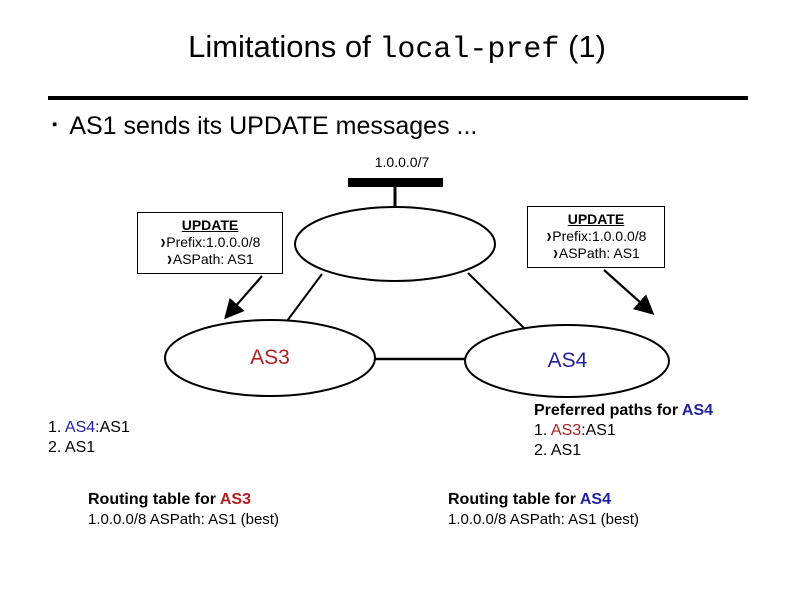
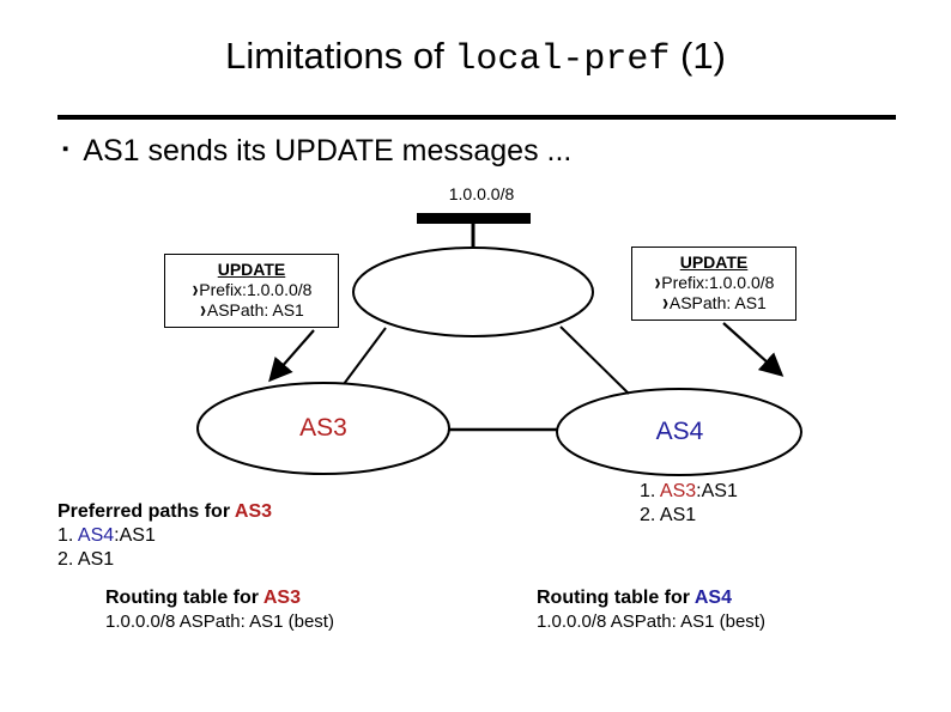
  Limitations of local-pref (1)
  ▪
  AS1 sends its UPDATE messages ...
- 1.0.0.0/7
+ 1.0.0.0/8
  AS3
  AS4
  UPDATE
  ❱Prefix:1.0.0.0/8
  ❱ASPath: AS1
  UPDATE
  ❱Prefix:1.0.0.0/8
  ❱ASPath: AS1
+ Preferred paths for AS3
  1. AS4:AS1
  2. AS1
- Preferred paths for AS4
  1. AS3:AS1
  2. AS1
  Routing table for AS3
  1.0.0.0/8 ASPath: AS1 (best)
  Routing table for AS4
  1.0.0.0/8 ASPath: AS1 (best)
